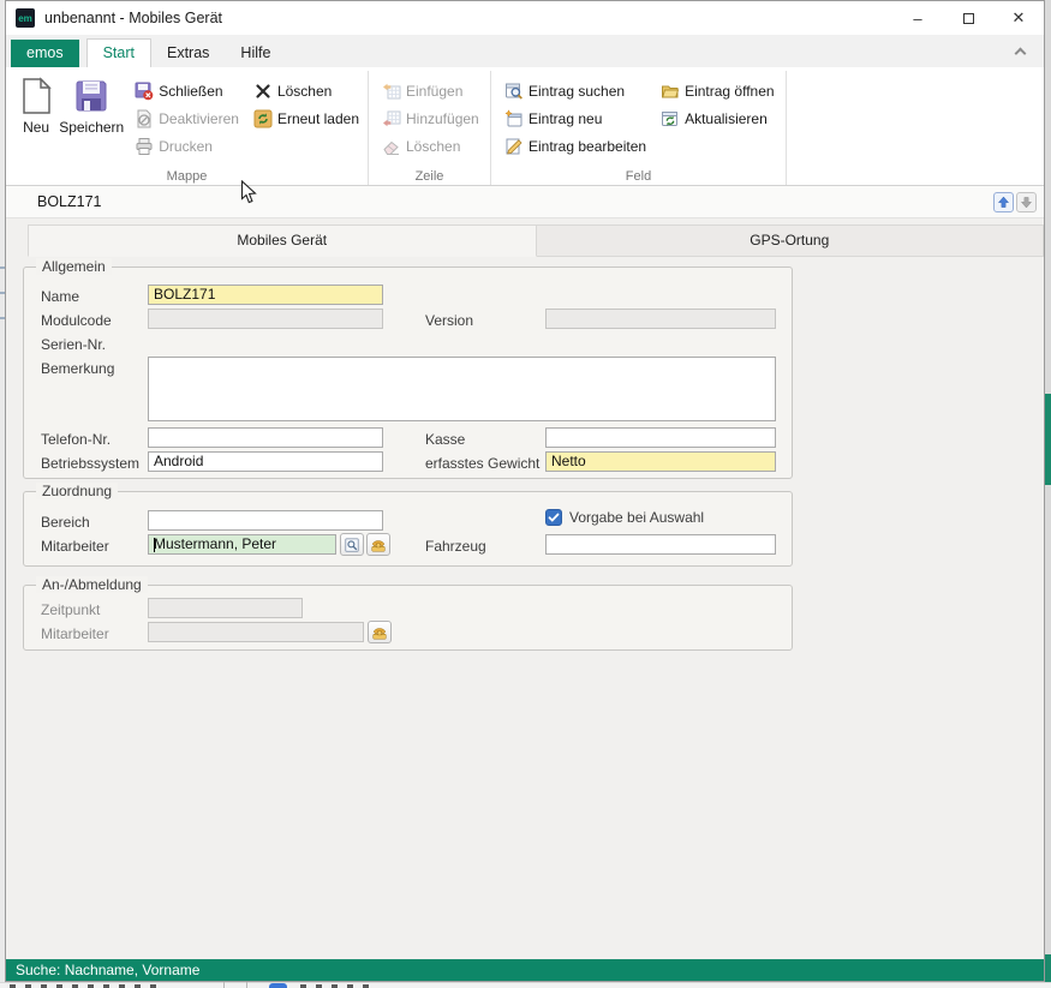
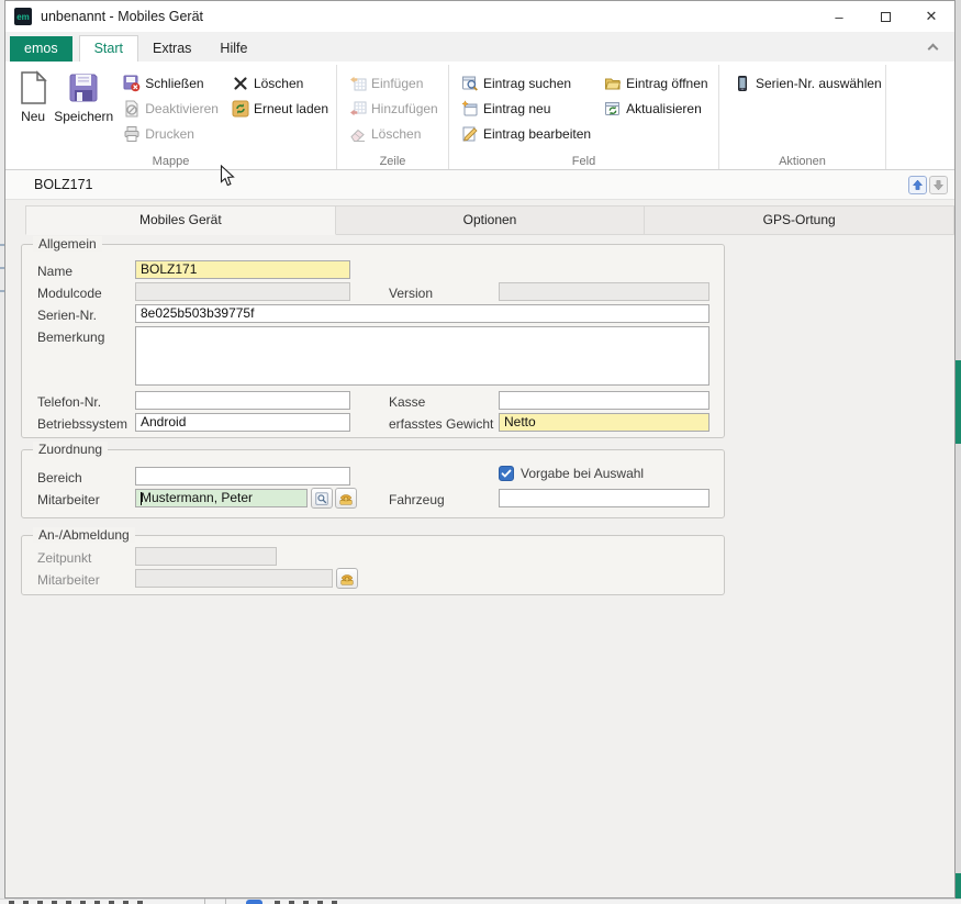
  em
  unbenannt - Mobiles Gerät
  –
  ✕
  emos
  Start
  Extras
  Hilfe
  Neu
  Speichern
  Schließen
  Deaktivieren
  Drucken
  Löschen
  Erneut laden
  Mappe
  Einfügen
  Hinzufügen
  Löschen
  Zeile
  Eintrag suchen
  Eintrag neu
  Eintrag bearbeiten
  Eintrag öffnen
  Aktualisieren
  Feld
+ Serien-Nr. auswählen
+ Aktionen
  BOLZ171
  Mobiles Gerät
+ Optionen
  GPS-Ortung
  Allgemein
  Name
  BOLZ171
  Modulcode
  Version
  Serien-Nr.
+ 8e025b503b39775f
  Bemerkung
  Telefon-Nr.
  Kasse
  Betriebssystem
  Android
  erfasstes Gewicht
  Netto
  Zuordnung
  Bereich
  Vorgabe bei Auswahl
  Mitarbeiter
  Mustermann, Peter
  Fahrzeug
  An-/Abmeldung
  Zeitpunkt
  Mitarbeiter
- Suche: Nachname, Vorname
